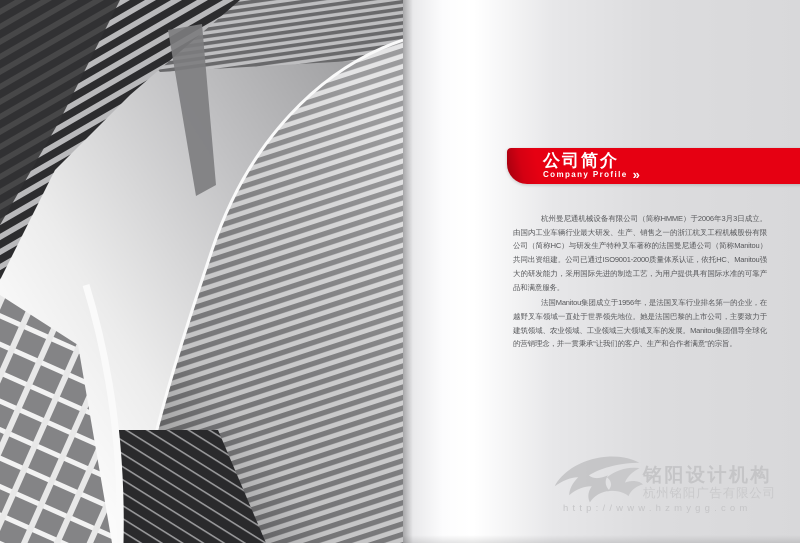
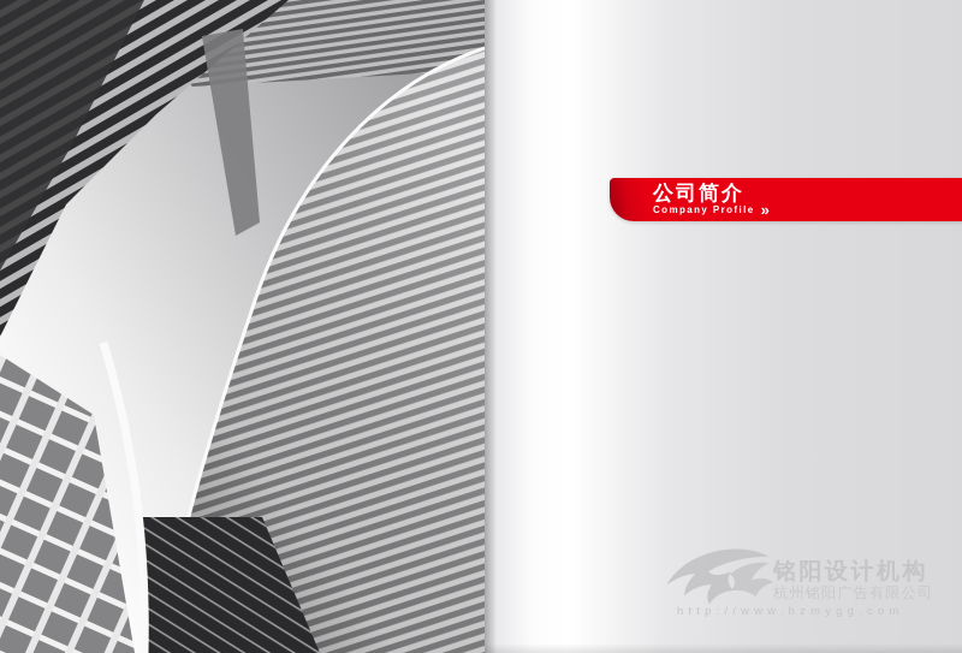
  公司简介
  Company Profile
  »
- 杭州曼尼通机械设备有限公司（简称HMME）于2006年3月3日成立。由国内工业车辆行业最大研发、生产、销售之一的浙江杭叉工程机械股份有限公司（简称HC）与研发生产特种叉车著称的法国曼尼通公司（简称Manitou）共同出资组建。公司已通过ISO9001-2000质量体系认证，依托HC、Manitou强大的研发能力，采用国际先进的制造工艺，为用户提供具有国际水准的可靠产品和满意服务。
- 法国Manitou集团成立于1956年，是法国叉车行业排名第一的企业，在越野叉车领域一直处于世界领先地位。她是法国巴黎的上市公司，主要致力于建筑领域、农业领域、工业领域三大领域叉车的发展。Manitou集团倡导全球化的营销理念，并一贯秉承“让我们的客户、生产和合作者满意”的宗旨。
  铭阳设计机构
  http://www.hzmygg.com
